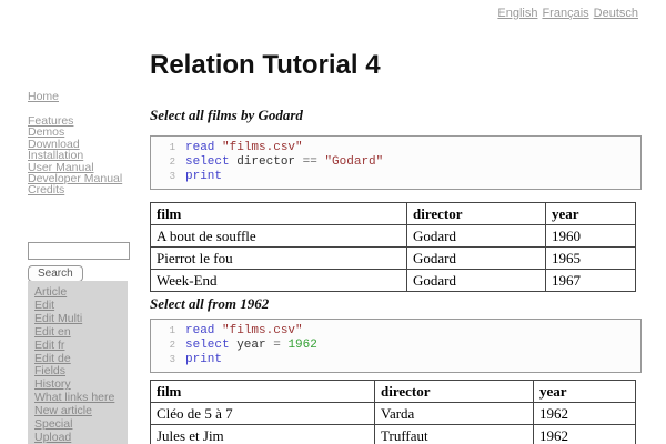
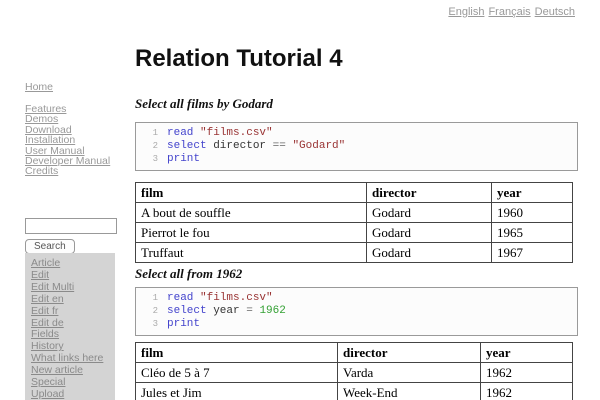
  English Français Deutsch
  Home
  Features
  Demos
  Download
  Installation
  User Manual
  Developer Manual
  Credits
  Search
  Article
  Edit
  Edit Multi
  Edit en
  Edit fr
  Edit de
  Fields
  History
  What links here
  New article
  Special
  Upload
  Relation Tutorial 4
  Select all films by Godard
  1 read "films.csv"
  2 select director == "Godard"
  3 print
  film	director	year
  A bout de souffle	Godard	1960
  Pierrot le fou	Godard	1965
- Week-End	Godard	1967
+ Truffaut	Godard	1967
  Select all from 1962
  1 read "films.csv"
  2 select year = 1962
  3 print
  film	director	year
  Cléo de 5 à 7	Varda	1962
- Jules et Jim	Truffaut	1962
+ Jules et Jim	Week-End	1962
